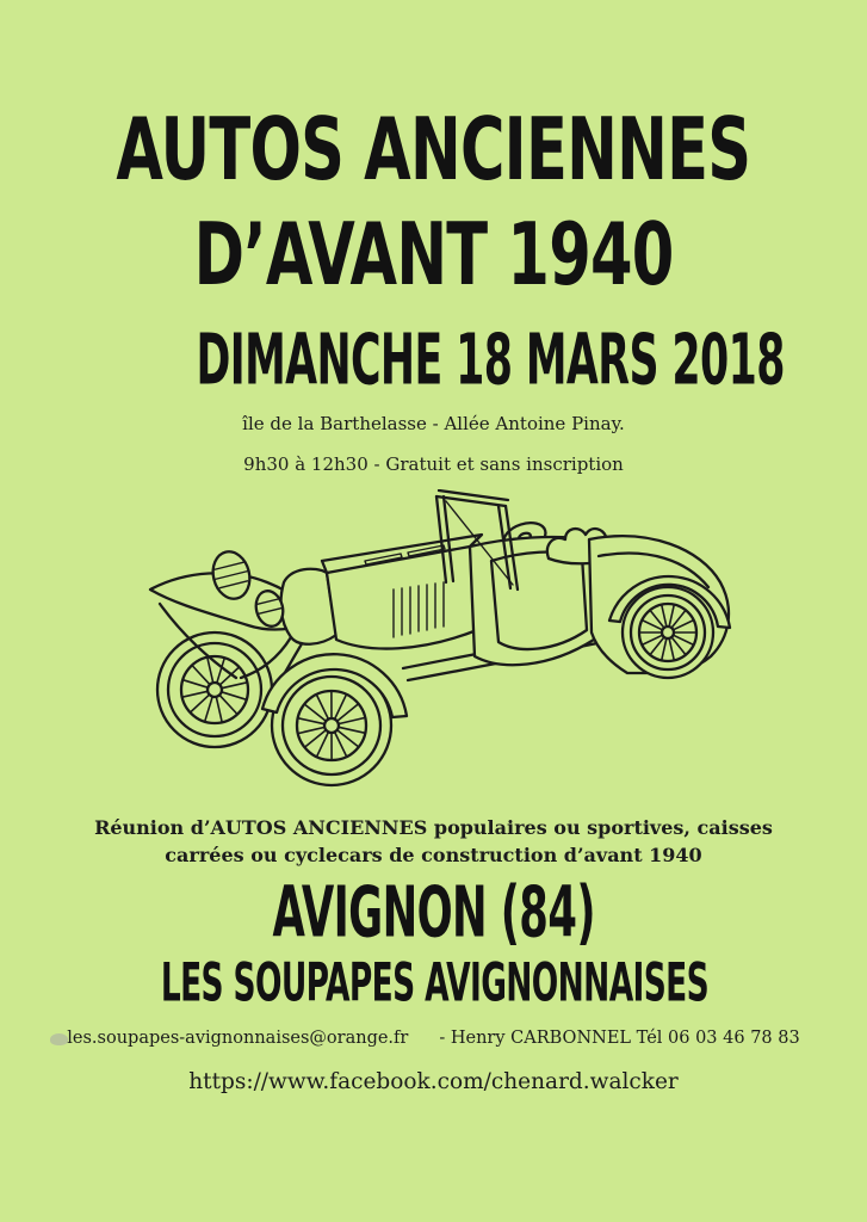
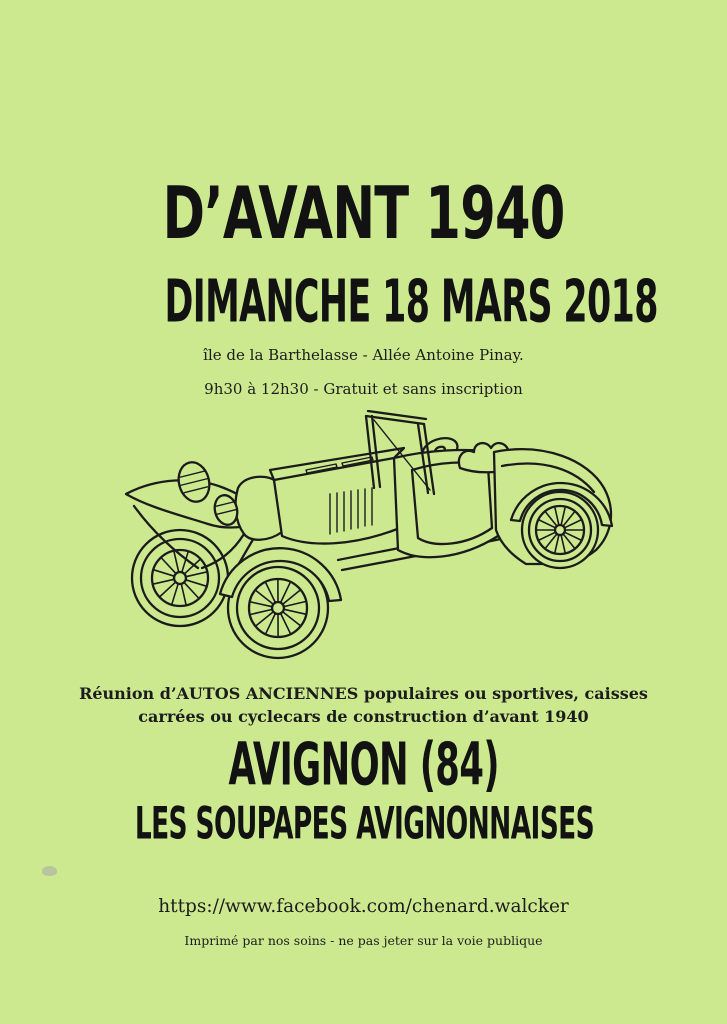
- AUTOS ANCIENNES
  D’AVANT 1940
  DIMANCHE 18 MARS 2018
  île de la Barthelasse - Allée Antoine Pinay.
  9h30 à 12h30 - Gratuit et sans inscription
  Réunion d’AUTOS ANCIENNES populaires ou sportives, caisses
  carrées ou cyclecars de construction d’avant 1940
  AVIGNON (84)
  LES SOUPAPES AVIGNONNAISES
- les.soupapes-avignonnaises@orange.fr - Henry CARBONNEL Tél 06 03 46 78 83
  https://www.facebook.com/chenard.walcker
+ Imprimé par nos soins - ne pas jeter sur la voie publique
